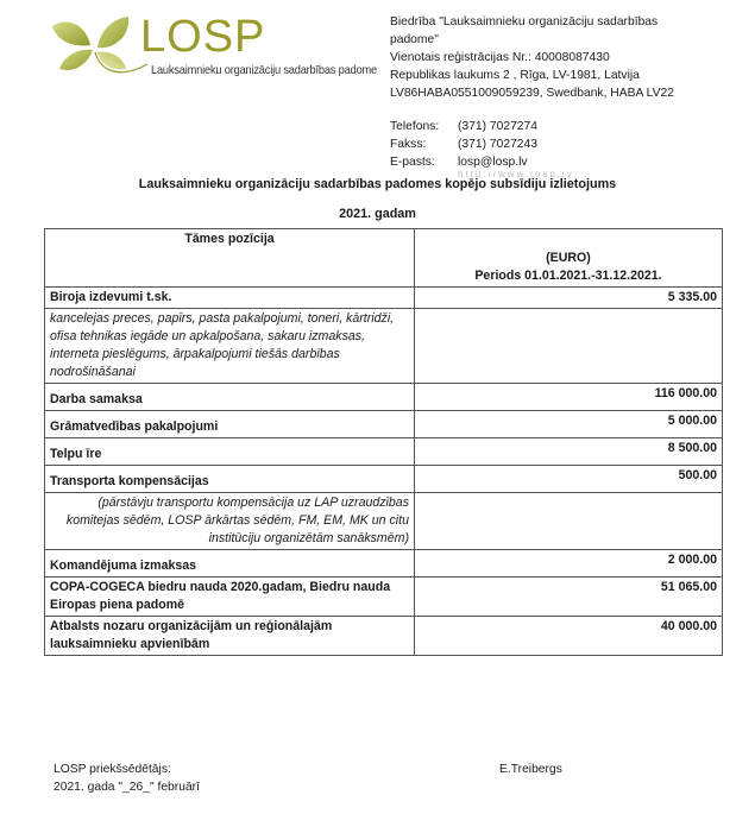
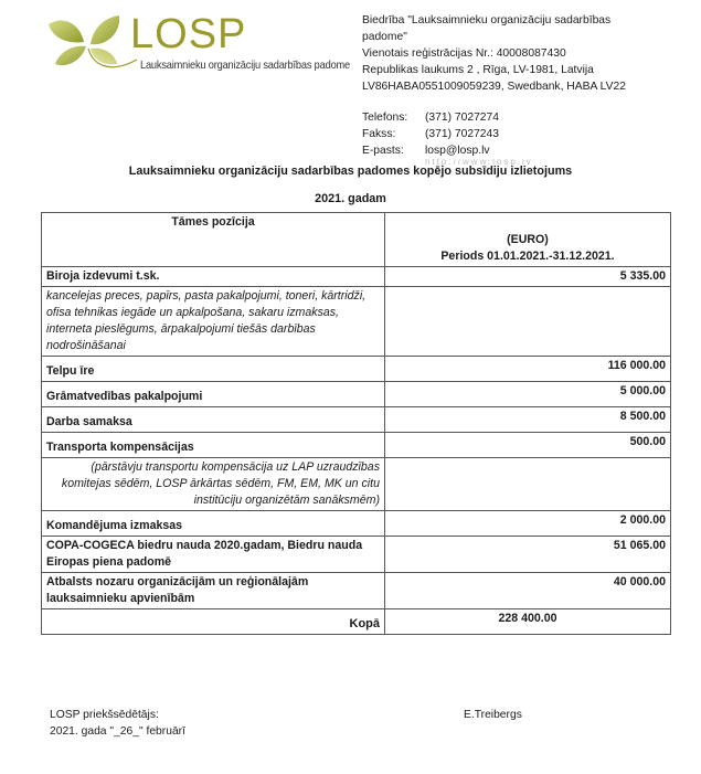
  LOSP
  Lauksaimnieku organizāciju sadarbības padome
  Biedrība "Lauksaimnieku organizāciju sadarbības
  padome"
  Vienotais reģistrācijas Nr.: 40008087430
  Republikas laukums 2 , Rīga, LV-1981, Latvija
  LV86HABA0551009059239, Swedbank, HABA LV22
  Telefons:
  (371) 7027274
  Fakss:
  (371) 7027243
  E-pasts:
  losp@losp.lv
  http://www.losp.lv
  Lauksaimnieku organizāciju sadarbības padomes kopējo subsīdiju izlietojums
  2021. gadam
  Tāmes pozīcija	(EURO) Periods 01.01.2021.-31.12.2021.
  Biroja izdevumi t.sk.	5 335.00
  kancelejas preces, papīrs, pasta pakalpojumi, toneri, kārtridži, ofisa tehnikas iegāde un apkalpošana, sakaru izmaksas, interneta pieslēgums, ārpakalpojumi tiešās darbības nodrošināšanai
- Darba samaksa	116 000.00
+ Telpu īre	116 000.00
  Grāmatvedības pakalpojumi	5 000.00
- Telpu īre	8 500.00
+ Darba samaksa	8 500.00
  Transporta kompensācijas	500.00
  (pārstāvju transportu kompensācija uz LAP uzraudzības komitejas sēdēm, LOSP ārkārtas sēdēm, FM, EM, MK un citu institūciju organizētām sanāksmēm)
  Komandējuma izmaksas	2 000.00
  COPA-COGECA biedru nauda 2020.gadam, Biedru nauda Eiropas piena padomē	51 065.00
  Atbalsts nozaru organizācijām un reģionālajām lauksaimnieku apvienībām	40 000.00
+ Kopā	228 400.00
  LOSP priekšsēdētājs:
  2021. gada "_26_" februārī
  E.Treibergs
